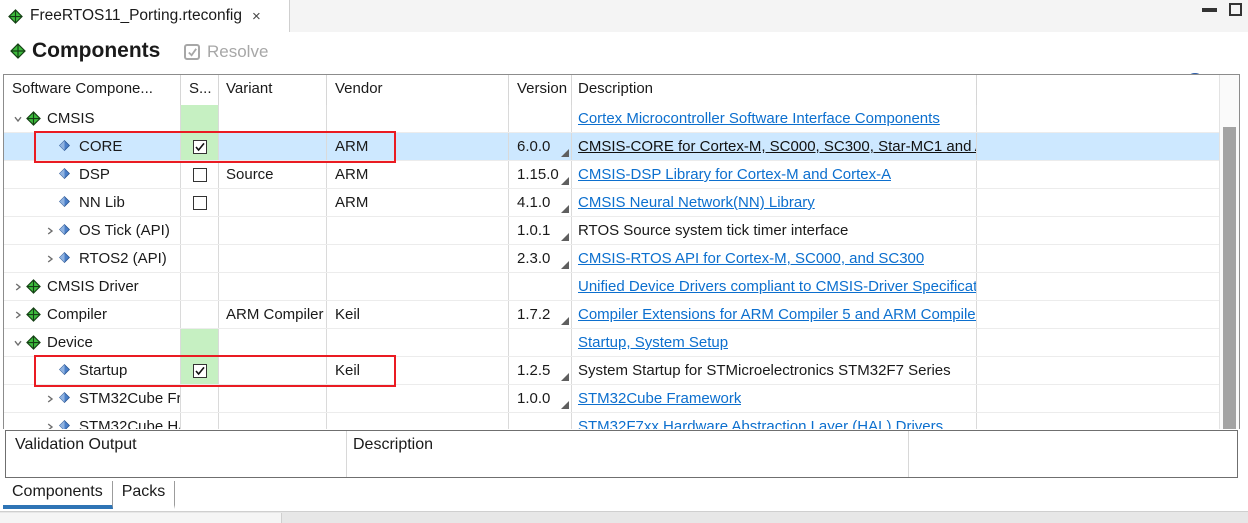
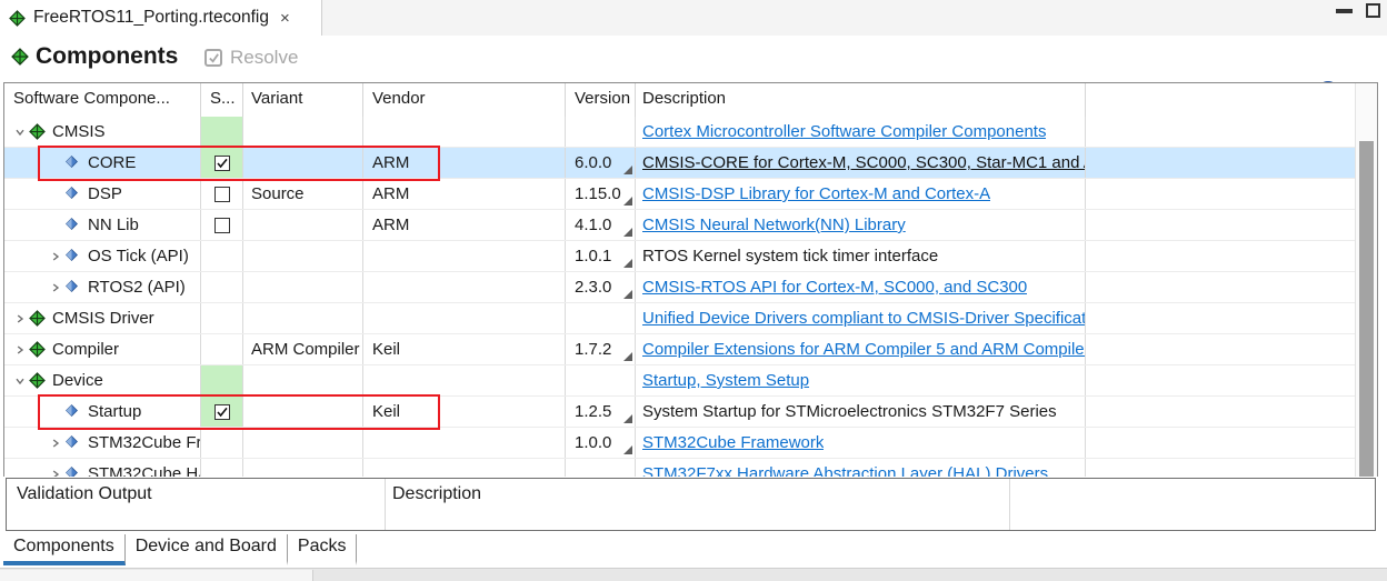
  FreeRTOS11_Porting.rteconfig
  ×
  Components
  Resolve
  Software Compone...
  S...
  Variant
  Vendor
  Version
  Description
  CMSIS
- Cortex Microcontroller Software Interface Components
+ Cortex Microcontroller Software Compiler Components
  CORE
  ARM
  6.0.0
  CMSIS-CORE for Cortex-M, SC000, SC300, Star-MC1 and
  DSP
  Source
  ARM
  1.15.0
  CMSIS-DSP Library for Cortex-M and Cortex-A
  NN Lib
  ARM
  4.1.0
  CMSIS Neural Network(NN) Library
  OS Tick (API)
  1.0.1
- RTOS Source system tick timer interface
+ RTOS Kernel system tick timer interface
  RTOS2 (API)
  2.3.0
  CMSIS-RTOS API for Cortex-M, SC000, and SC300
  CMSIS Driver
  Unified Device Drivers compliant to CMSIS-Driver Specificat
  Compiler
  ARM Compiler
  Keil
  1.7.2
  Compiler Extensions for ARM Compiler 5 and ARM Compile
  Device
  Startup, System Setup
  Startup
  Keil
  1.2.5
  System Startup for STMicroelectronics STM32F7 Series
  1.0.0
  STM32Cube Framework
  STM32Cube H
  STM32F7xx Hardware Abstraction Layer (HAL) Drivers
  Validation Output
  Description
  Components
+ Device and Board
  Packs
